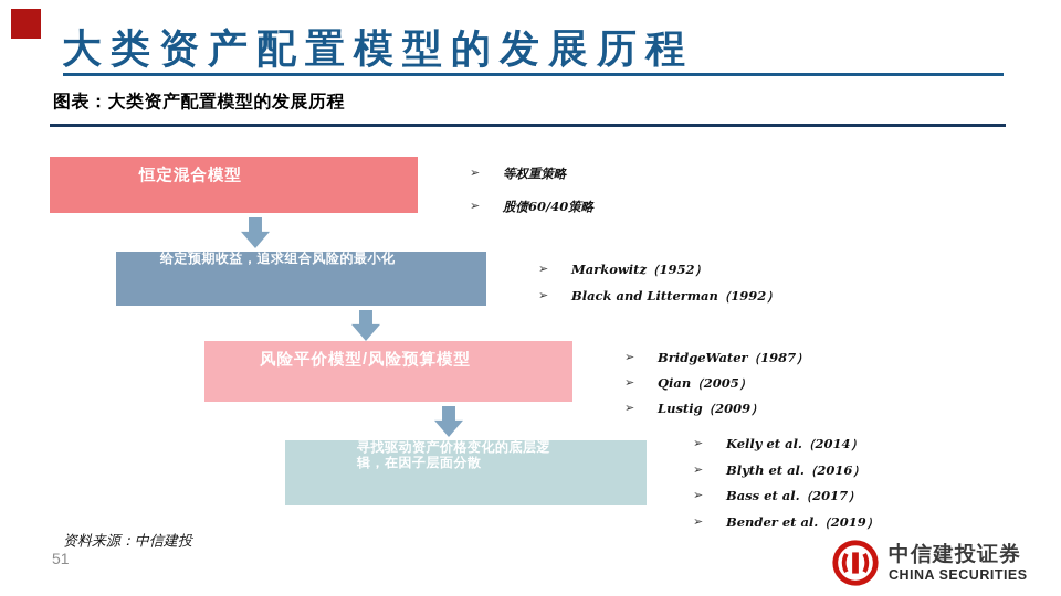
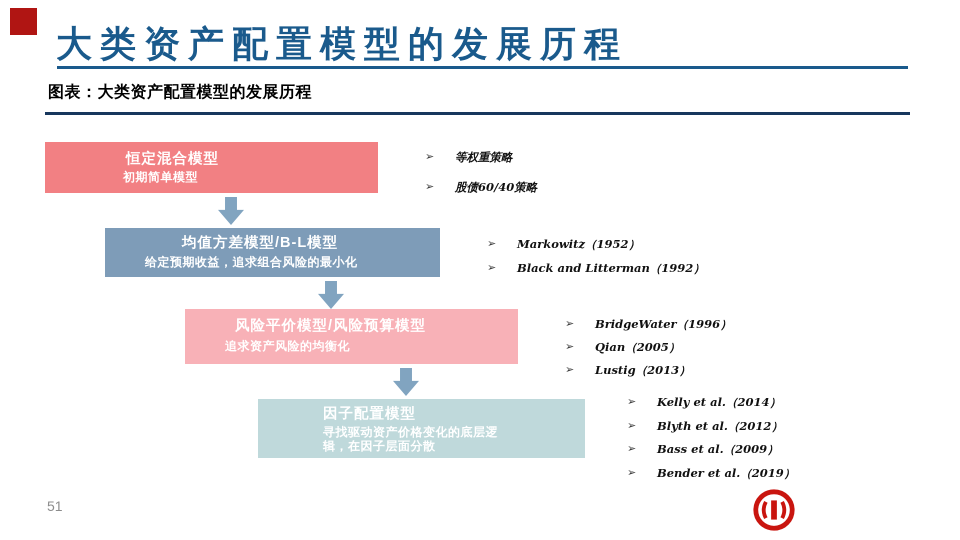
  大类资产配置模型的发展历程
  图表：大类资产配置模型的发展历程
  恒定混合模型
+ 初期简单模型
+ 均值方差模型/B-L模型
  给定预期收益，追求组合风险的最小化
  风险平价模型/风险预算模型
+ 追求资产风险的均衡化
+ 因子配置模型
  寻找驱动资产价格变化的底层逻辑，在因子层面分散
  ➢
  等权重策略
  ➢
  股债60/40策略
  ➢
  Markowitz（1952）
  ➢
  Black and Litterman（1992）
  ➢
- BridgeWater（1987）
+ BridgeWater（1996）
  ➢
  Qian（2005）
  ➢
- Lustig（2009）
+ Lustig（2013）
  ➢
  Kelly et al.（2014）
  ➢
- Blyth et al.（2016）
+ Blyth et al.（2012）
  ➢
- Bass et al.（2017）
+ Bass et al.（2009）
  ➢
  Bender et al.（2019）
- 资料来源：中信建投
  51
- 中信建投证券
- CHINA SECURITIES
